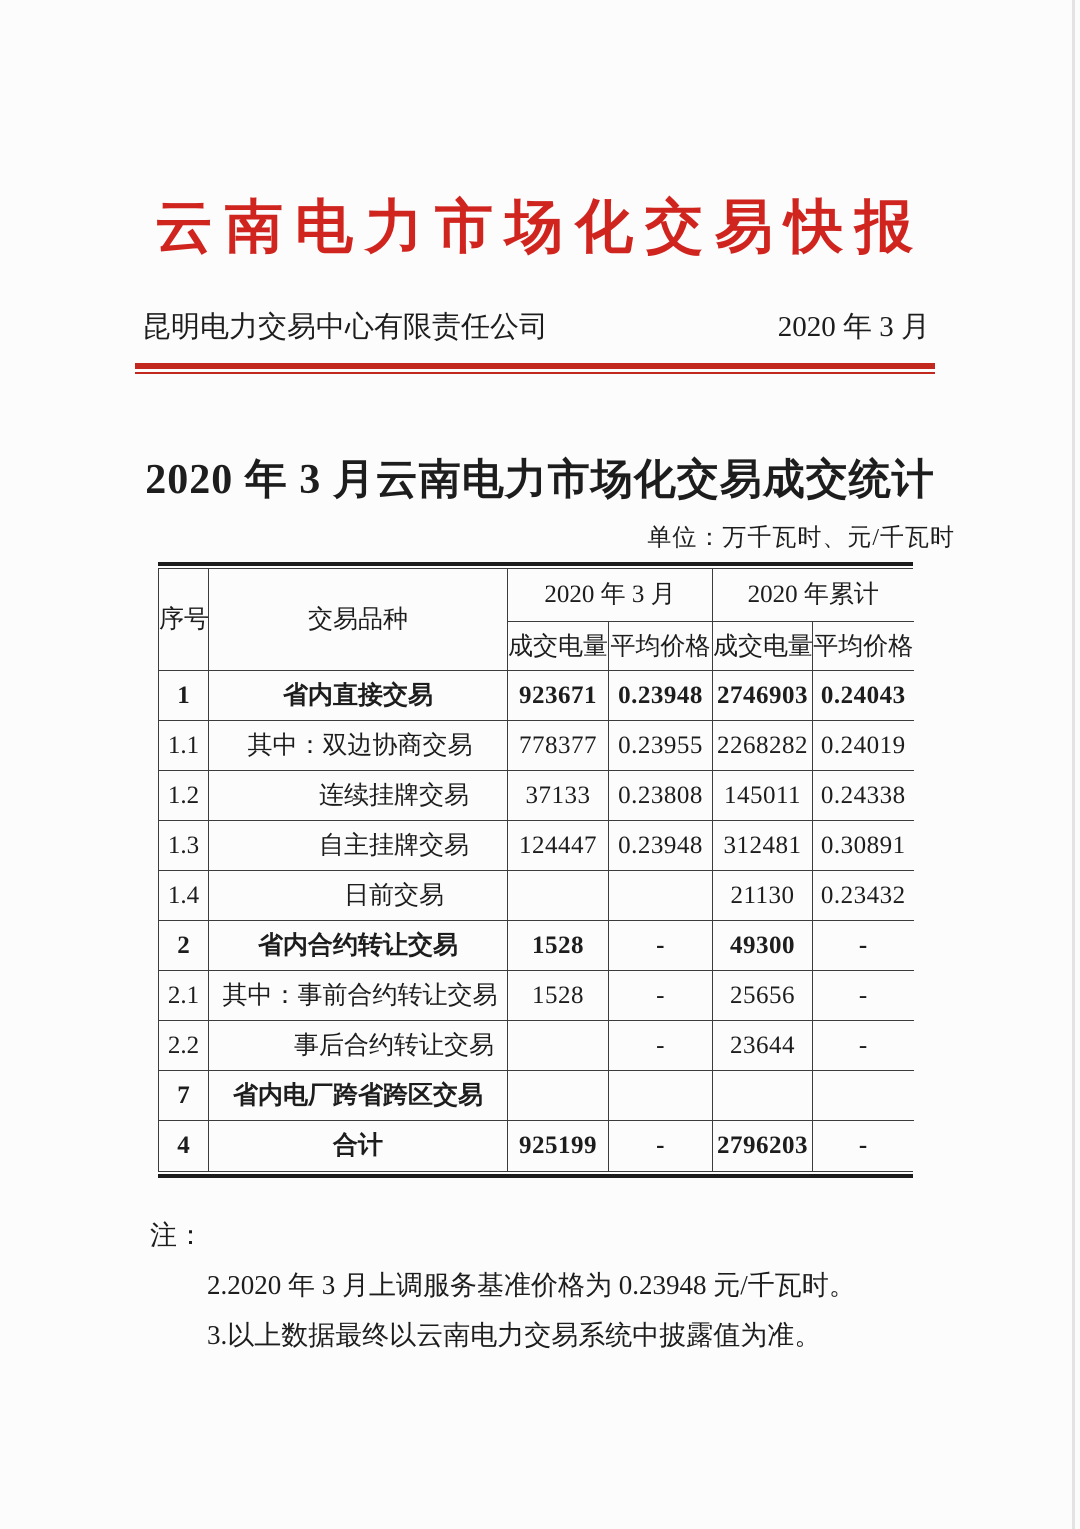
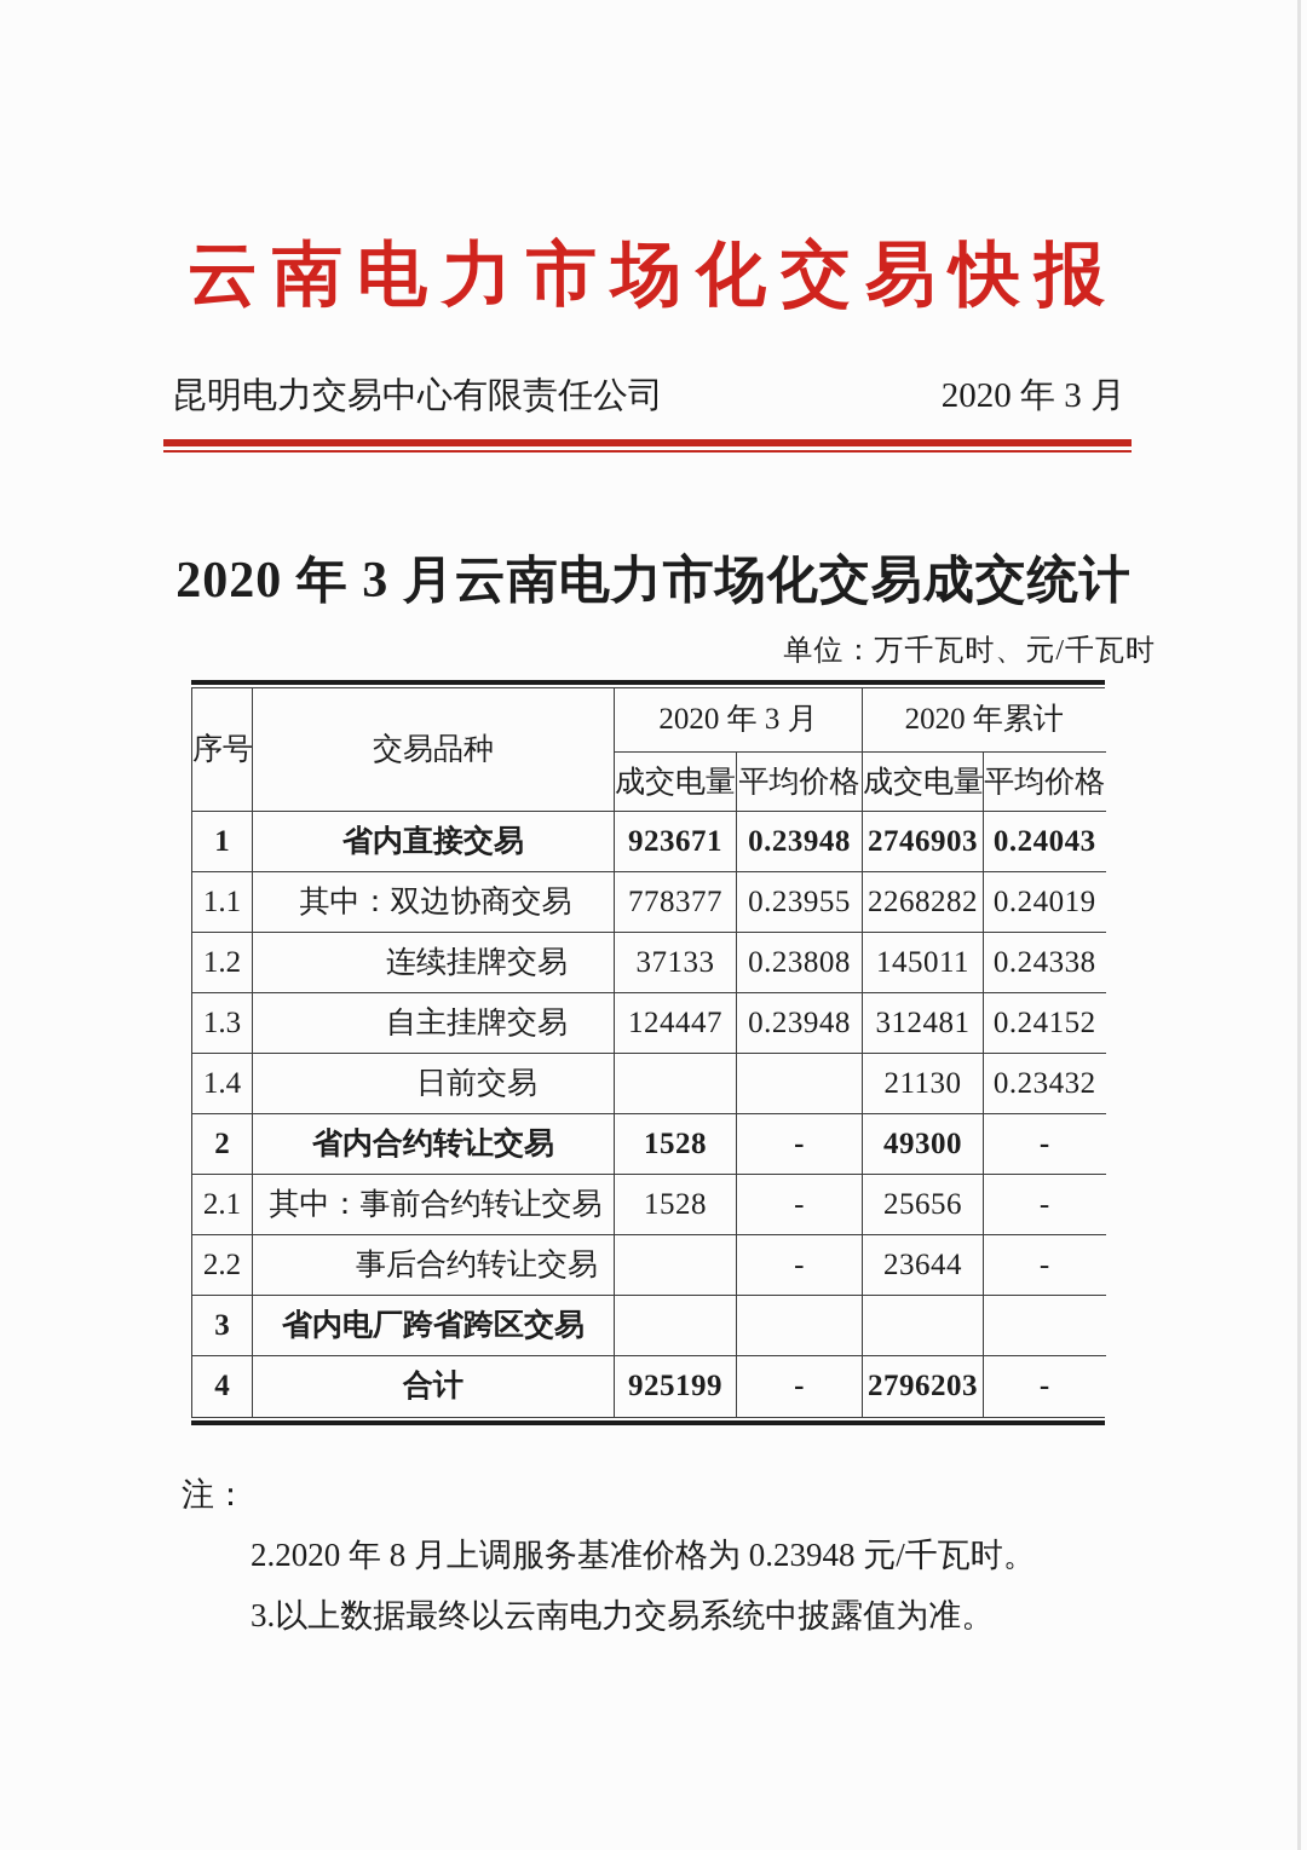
  云南电力市场化交易快报
  昆明电力交易中心有限责任公司
  2020 年 3 月
  2020 年 3 月云南电力市场化交易成交统计
  单位：万千瓦时、元/千瓦时
  序号	交易品种	2020 年 3 月	2020 年累计
  成交电量	平均价格	成交电量	平均价格
  1	省内直接交易	923671	0.23948	2746903	0.24043
  1.1	其中：双边协商交易	778377	0.23955	2268282	0.24019
  1.2	连续挂牌交易	37133	0.23808	145011	0.24338
- 1.3	自主挂牌交易	124447	0.23948	312481	0.30891
+ 1.3	自主挂牌交易	124447	0.23948	312481	0.24152
  1.4	日前交易			21130	0.23432
  2	省内合约转让交易	1528	-	49300	-
  2.1	其中：事前合约转让交易	1528	-	25656	-
  2.2	事后合约转让交易		-	23644	-
- 7	省内电厂跨省跨区交易
+ 3	省内电厂跨省跨区交易
  4	合计	925199	-	2796203	-
  注：
- 2.2020 年 3 月上调服务基准价格为 0.23948 元/千瓦时。
+ 2.2020 年 8 月上调服务基准价格为 0.23948 元/千瓦时。
  3.以上数据最终以云南电力交易系统中披露值为准。
